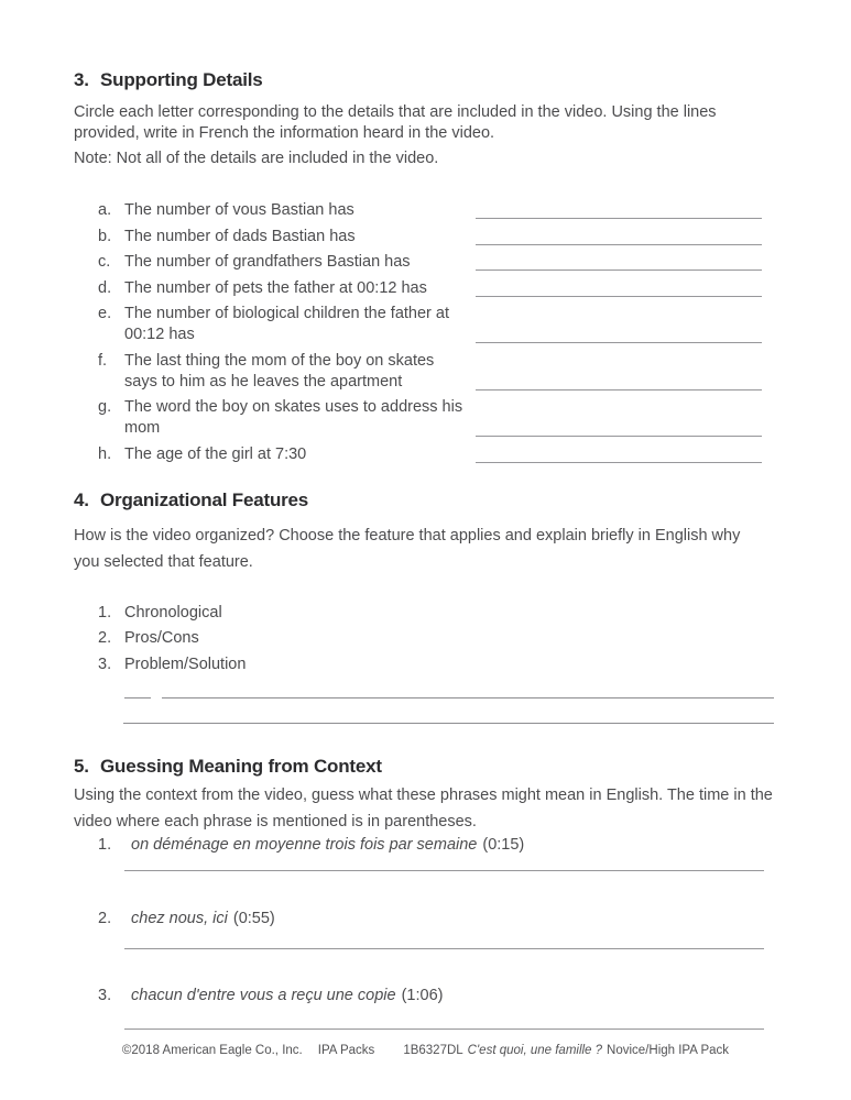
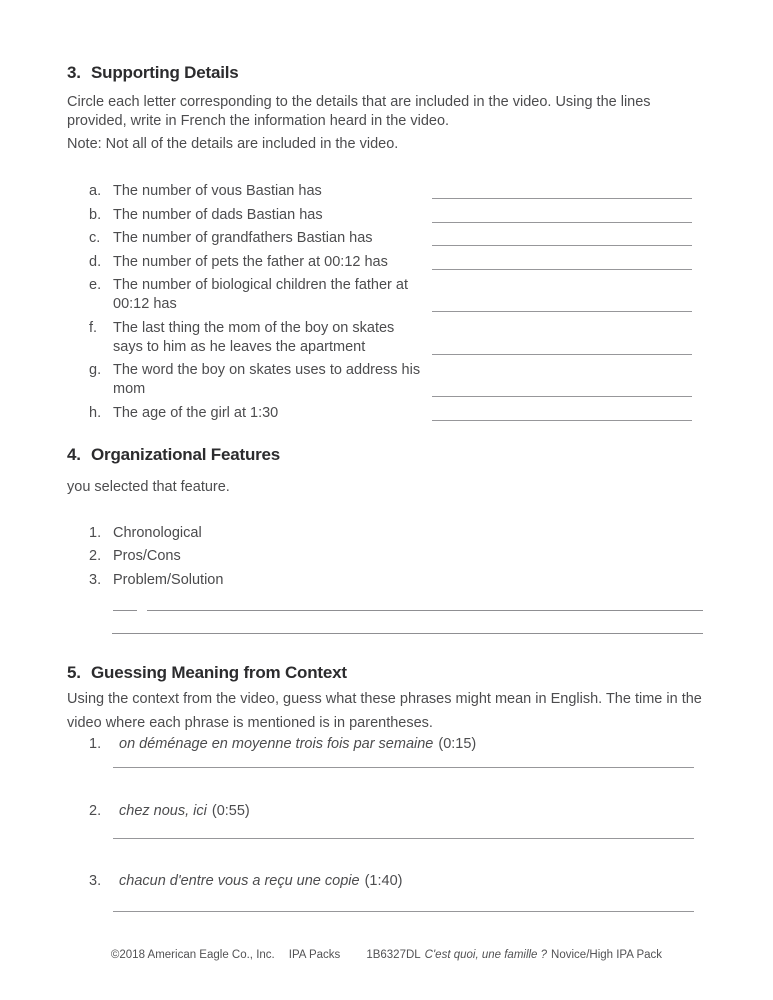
  3.
  Supporting Details
  Circle each letter corresponding to the details that are included in the video. Using the lines
  provided, write in French the information heard in the video.
  Note: Not all of the details are included in the video.
  a.
  The number of vous Bastian has
  b.
  The number of dads Bastian has
  c.
  The number of grandfathers Bastian has
  d.
  The number of pets the father at 00:12 has
  e.
  The number of biological children the father at 00:12 has
  f.
  The last thing the mom of the boy on skates says to him as he leaves the apartment
  g.
  The word the boy on skates uses to address his mom
  h.
- The age of the girl at 7:30
+ The age of the girl at 1:30
  4.
  Organizational Features
- How is the video organized? Choose the feature that applies and explain briefly in English why
  you selected that feature.
  1.
  Chronological
  2.
  Pros/Cons
  3.
  Problem/Solution
  5.
  Guessing Meaning from Context
  Using the context from the video, guess what these phrases might mean in English. The time in the
  video where each phrase is mentioned is in parentheses.
  1.
  on déménage en moyenne trois fois par semaine
  (0:15)
  2.
  chez nous, ici
  (0:55)
  3.
  chacun d'entre vous a reçu une copie
- (1:06)
+ (1:40)
  ©2018 American Eagle Co., Inc.
  IPA Packs
  1B6327DL
  C'est quoi, une famille ?
  Novice/High IPA Pack
